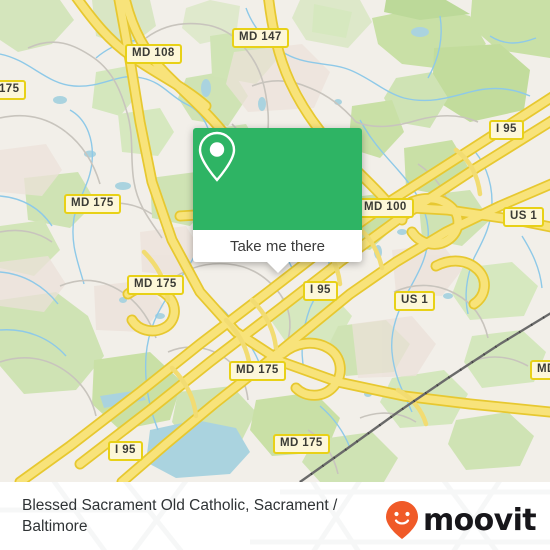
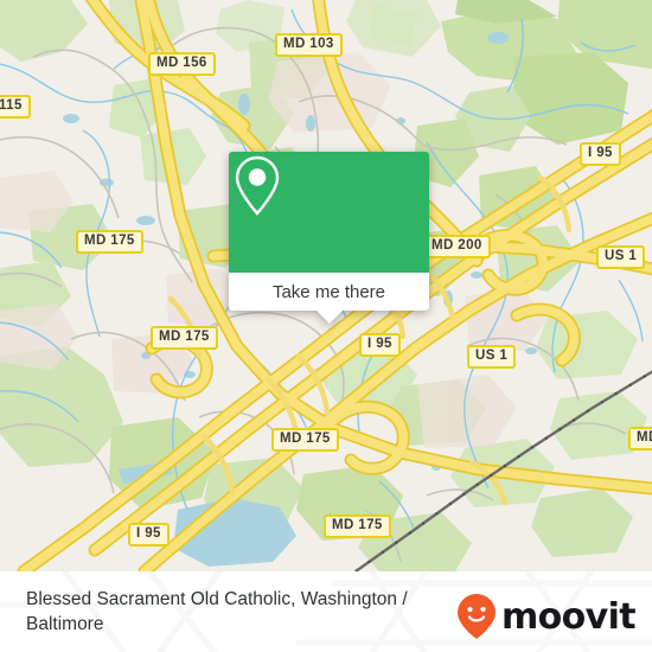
- MD 108
+ MD 156
- MD 147
+ MD 103
- 175
+ 115
  MD 175
  MD 175
  MD 175
  MD 175
  I 95
  I 95
  I 95
  US 1
  US 1
- MD 100
+ MD 200
  Take me there
- Blessed Sacrament Old Catholic, Sacrament / Baltimore
+ Blessed Sacrament Old Catholic, Washington / Baltimore
  moovit
